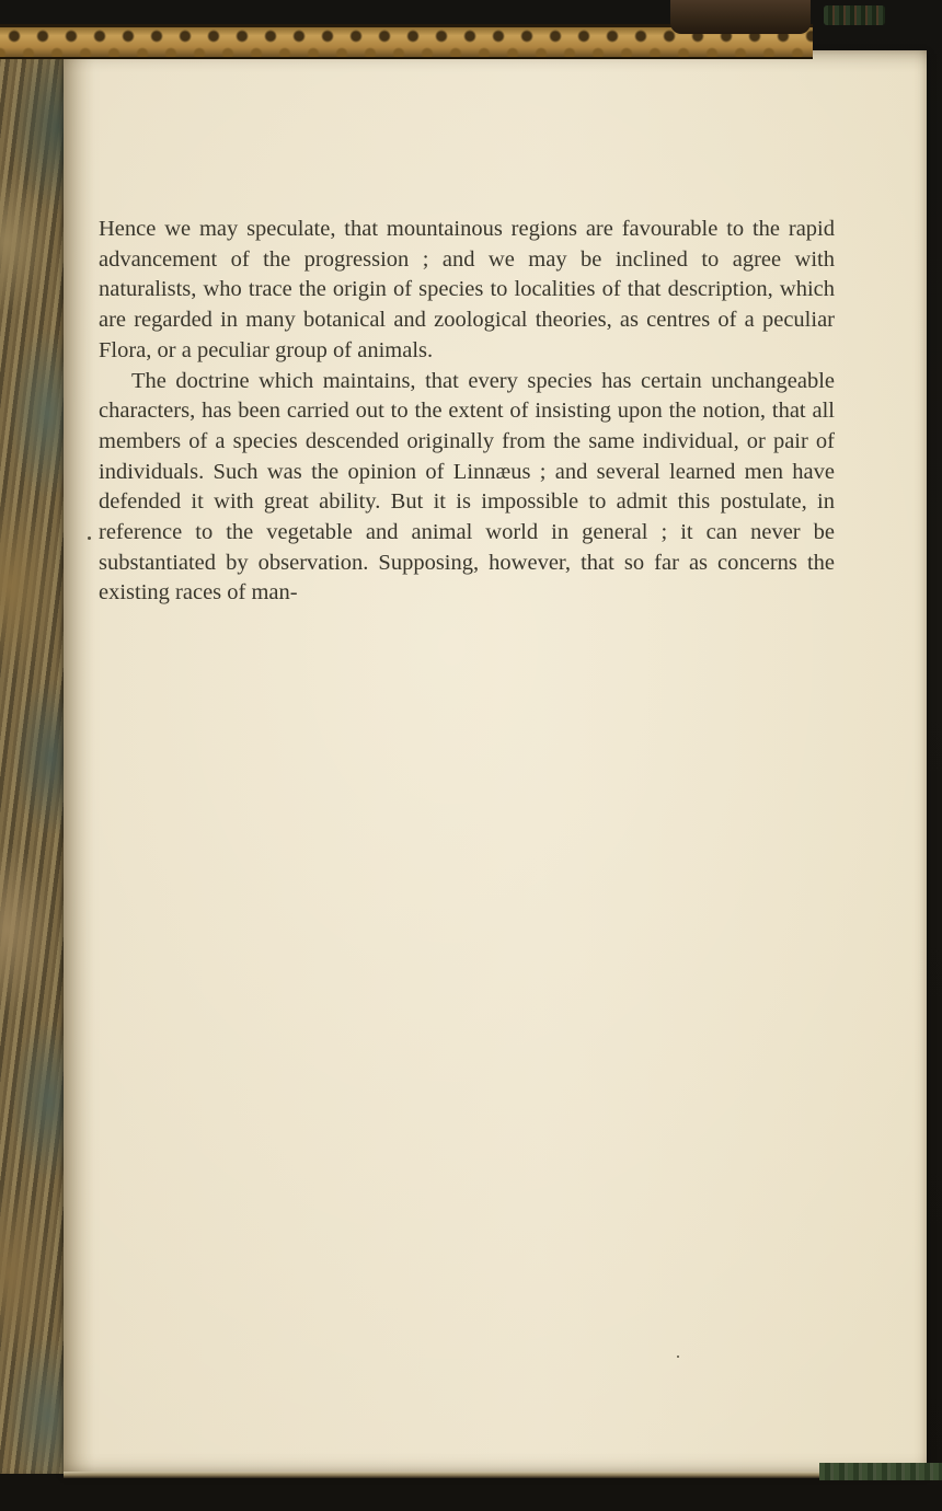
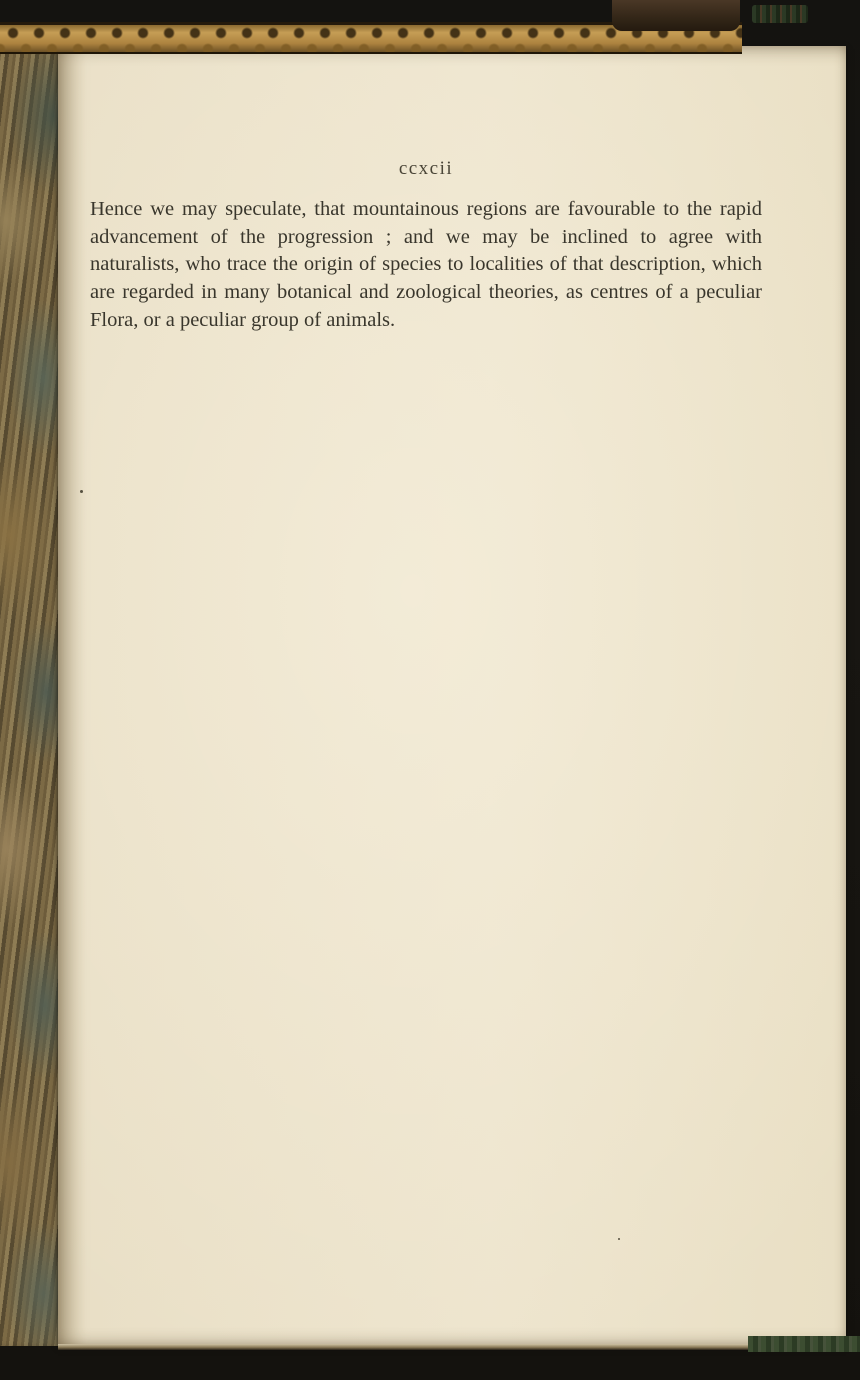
+ ccxcii
  Hence we may speculate, that mountainous regions are favourable to the rapid advancement of the progression ; and we may be inclined to agree with naturalists, who trace the origin of species to localities of that description, which are regarded in many botanical and zoological theories, as centres of a peculiar Flora, or a peculiar group of animals.
- The doctrine which maintains, that every species has certain unchangeable characters, has been carried out to the extent of insisting upon the notion, that all members of a species descended originally from the same individual, or pair of individuals. Such was the opinion of Linnæus ; and several learned men have defended it with great ability. But it is impossible to admit this postulate, in reference to the vegetable and animal world in general ; it can never be substantiated by observation. Supposing, however, that so far as concerns the existing races of man-
